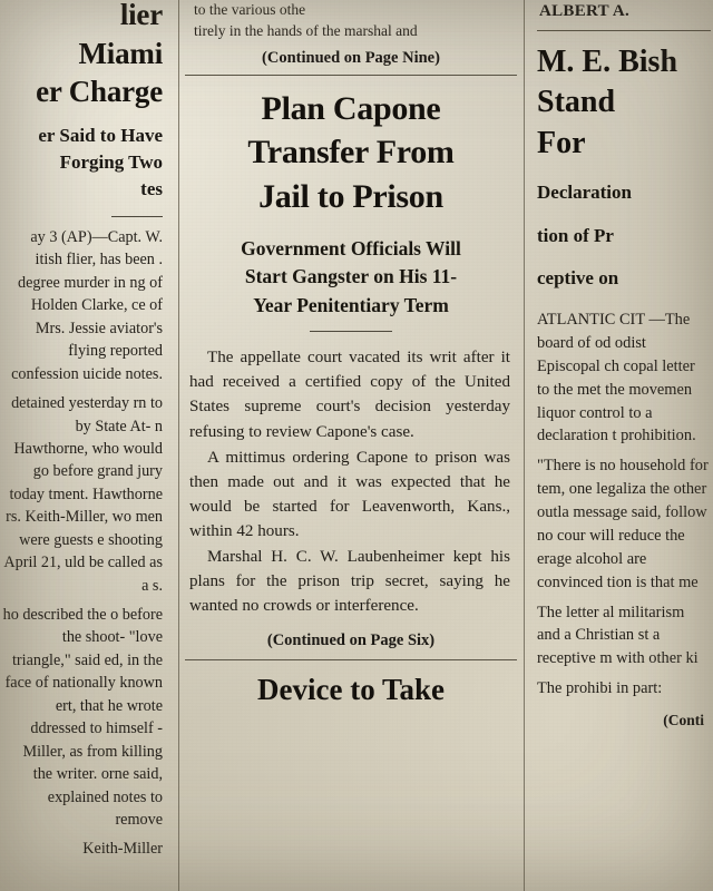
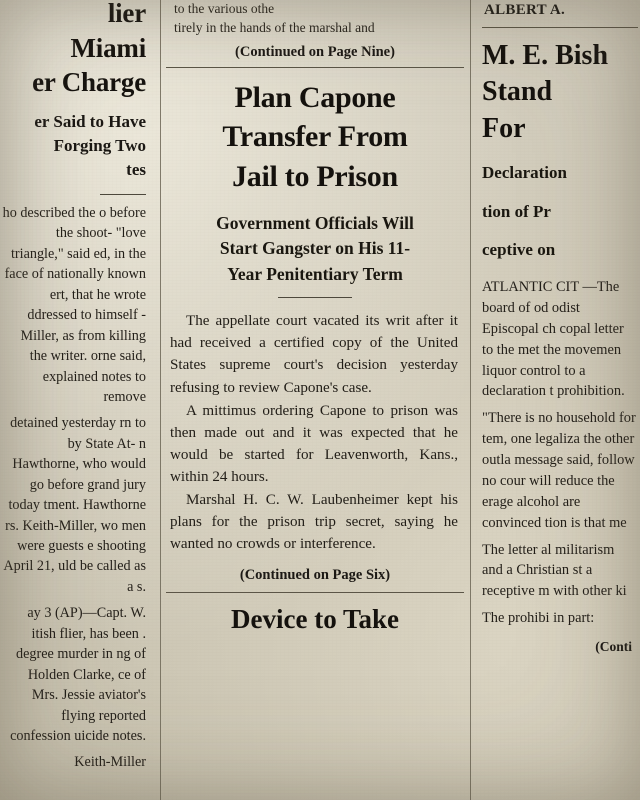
  lier
  Miami
  er Charge
  er Said to Have
  Forging Two
  tes
- ay 3 (AP)—Capt. W. itish flier, has been . degree murder in ng of Holden Clarke, ce of Mrs. Jessie aviator's flying reported confession uicide notes.
+ ho described the o before the shoot- "love triangle," said ed, in the face of nationally known ert, that he wrote ddressed to himself -Miller, as from killing the writer. orne said, explained notes to remove
  detained yesterday rn to by State At- n Hawthorne, who would go before grand jury today tment. Hawthorne rs. Keith-Miller, wo men were guests e shooting April 21, uld be called as a s.
- ho described the o before the shoot- "love triangle," said ed, in the face of nationally known ert, that he wrote ddressed to himself -Miller, as from killing the writer. orne said, explained notes to remove
+ ay 3 (AP)—Capt. W. itish flier, has been . degree murder in ng of Holden Clarke, ce of Mrs. Jessie aviator's flying reported confession uicide notes.
  Keith-Miller
  to the various othe
  tirely in the hands of the marshal and
  (Continued on Page Nine)
  Plan Capone
  Transfer From
  Jail to Prison
  Government Officials Will
  Start Gangster on His 11-
  Year Penitentiary Term
  The appellate court vacated its writ after it had received a certified copy of the United States supreme court's decision yesterday refusing to review Capone's case.
- A mittimus ordering Capone to prison was then made out and it was expected that he would be started for Leavenworth, Kans., within 42 hours.
+ A mittimus ordering Capone to prison was then made out and it was expected that he would be started for Leavenworth, Kans., within 24 hours.
  Marshal H. C. W. Laubenheimer kept his plans for the prison trip secret, saying he wanted no crowds or interference.
  (Continued on Page Six)
  Device to Take
  ALBERT A.
  M. E. Bish
  Stand
  For
  Declaration
  tion of Pr
  ceptive on
  ATLANTIC CIT —The board of od odist Episcopal ch copal letter to the met the movemen liquor control to a declaration t prohibition.
  "There is no household for tem, one legaliza the other outla message said, follow no cour will reduce the erage alcohol are convinced tion is that me
  The letter al militarism and a Christian st a receptive m with other ki
  The prohibi in part:
  (Conti
